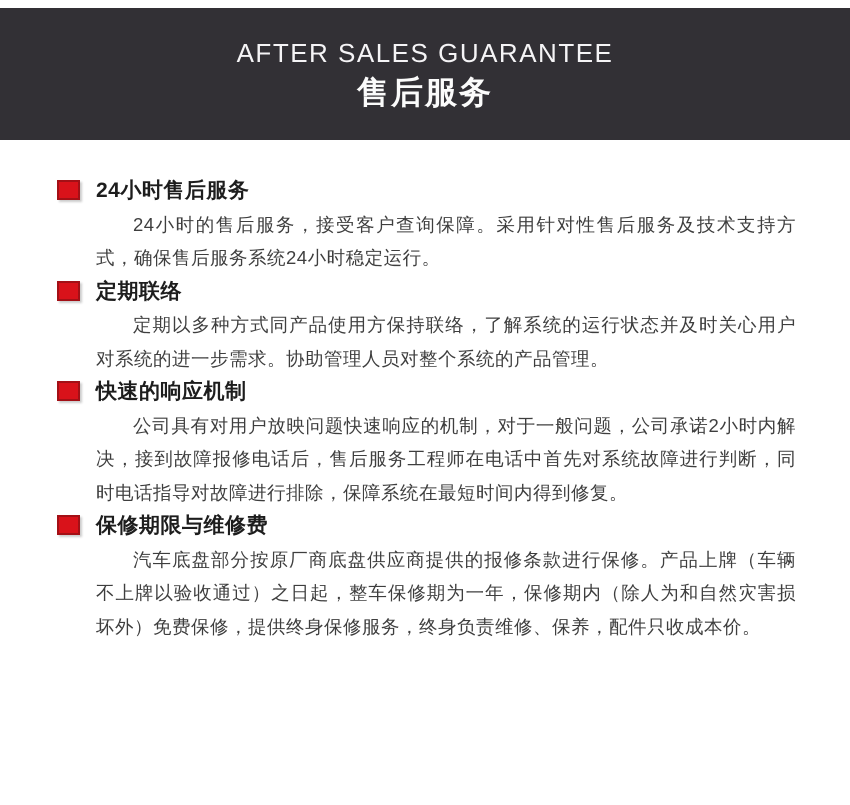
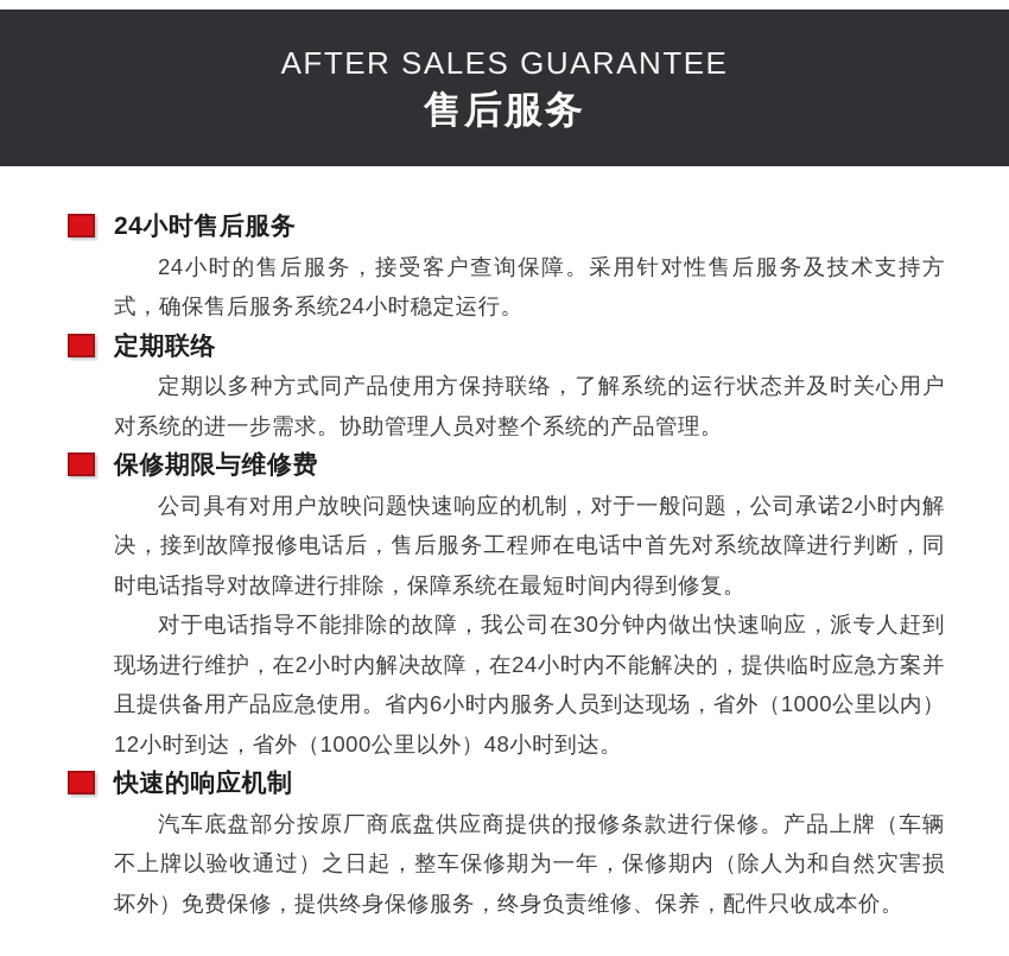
  AFTER SALES GUARANTEE
  售后服务
  24小时售后服务
  24小时的售后服务，接受客户查询保障。采用针对性售后服务及技术支持方式，确保售后服务系统24小时稳定运行。
  定期联络
  定期以多种方式同产品使用方保持联络，了解系统的运行状态并及时关心用户对系统的进一步需求。协助管理人员对整个系统的产品管理。
- 快速的响应机制
+ 保修期限与维修费
  公司具有对用户放映问题快速响应的机制，对于一般问题，公司承诺2小时内解决，接到故障报修电话后，售后服务工程师在电话中首先对系统故障进行判断，同时电话指导对故障进行排除，保障系统在最短时间内得到修复。
+ 对于电话指导不能排除的故障，我公司在30分钟内做出快速响应，派专人赶到现场进行维护，在2小时内解决故障，在24小时内不能解决的，提供临时应急方案并且提供备用产品应急使用。省内6小时内服务人员到达现场，省外（1000公里以内）12小时到达，省外（1000公里以外）48小时到达。
- 保修期限与维修费
+ 快速的响应机制
  汽车底盘部分按原厂商底盘供应商提供的报修条款进行保修。产品上牌（车辆不上牌以验收通过）之日起，整车保修期为一年，保修期内（除人为和自然灾害损坏外）免费保修，提供终身保修服务，终身负责维修、保养，配件只收成本价。
